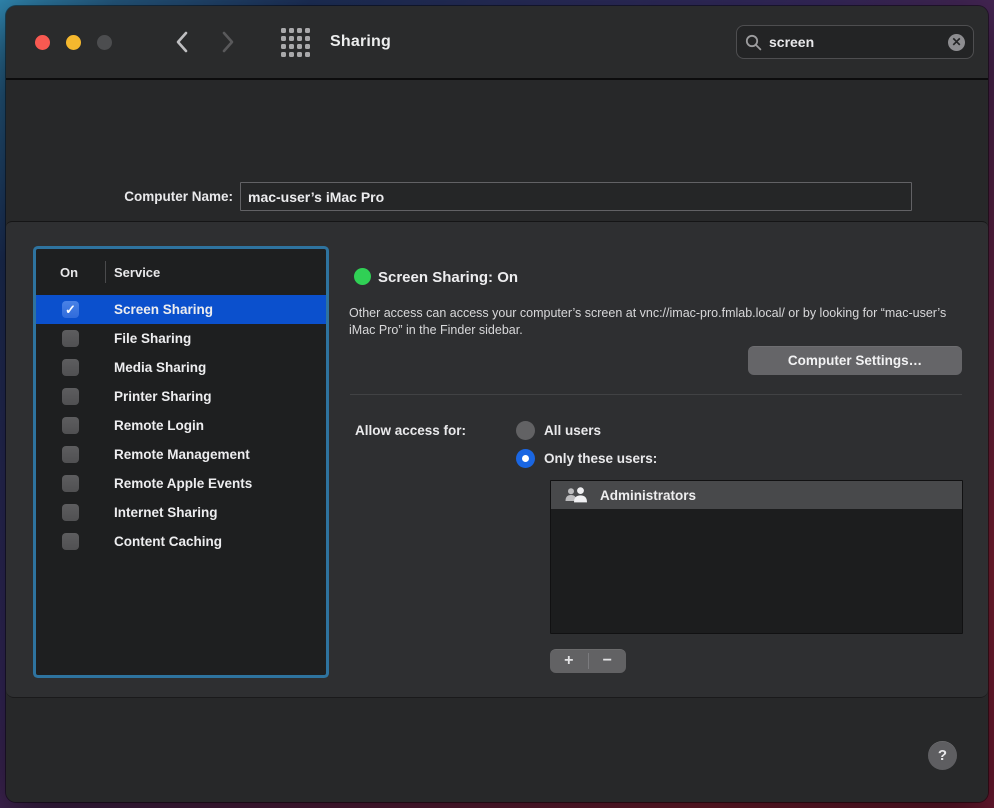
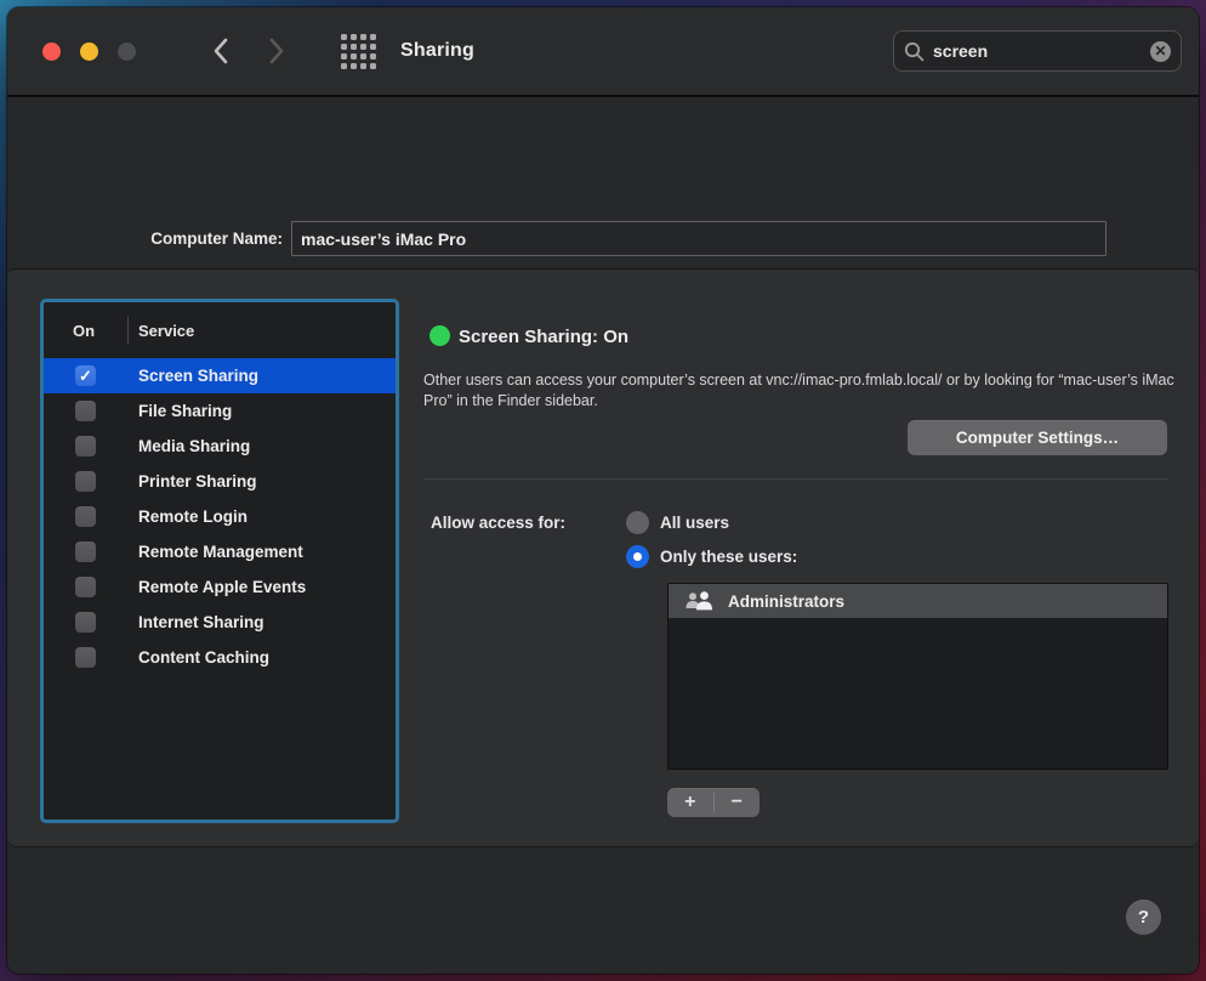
  Sharing
  screen
  ✕
  Computer Name:
  mac-user’s iMac Pro
  On
  Service
  ✓
  Screen Sharing
  File Sharing
  Media Sharing
  Printer Sharing
  Remote Login
  Remote Management
  Remote Apple Events
  Internet Sharing
  Content Caching
  Screen Sharing: On
- Other access can access your computer’s screen at vnc://imac-pro.fmlab.local/ or by looking for “mac-user’s iMac Pro” in the Finder sidebar.
+ Other users can access your computer’s screen at vnc://imac-pro.fmlab.local/ or by looking for “mac-user’s iMac Pro” in the Finder sidebar.
  Computer Settings…
  Allow access for:
  All users
  Only these users:
  Administrators
  +
  −
  ?
